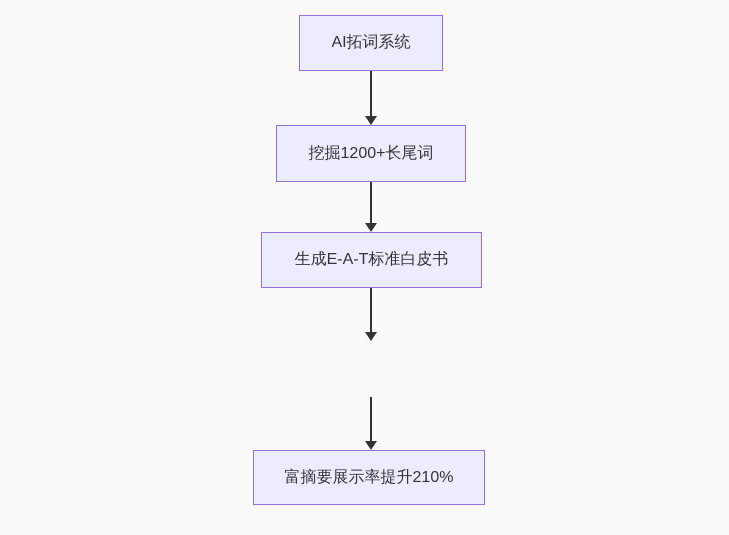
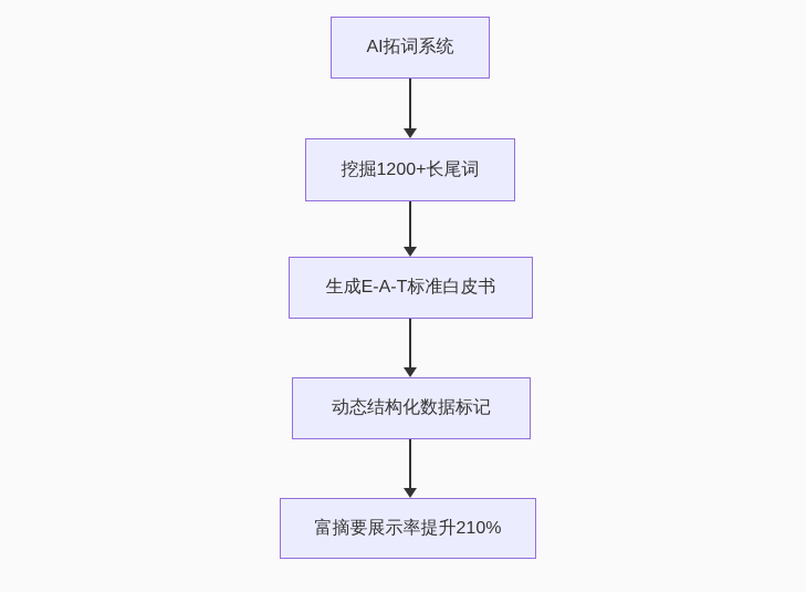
  AI拓词系统
  挖掘1200+长尾词
  生成E-A-T标准白皮书
+ 动态结构化数据标记
  富摘要展示率提升210%
